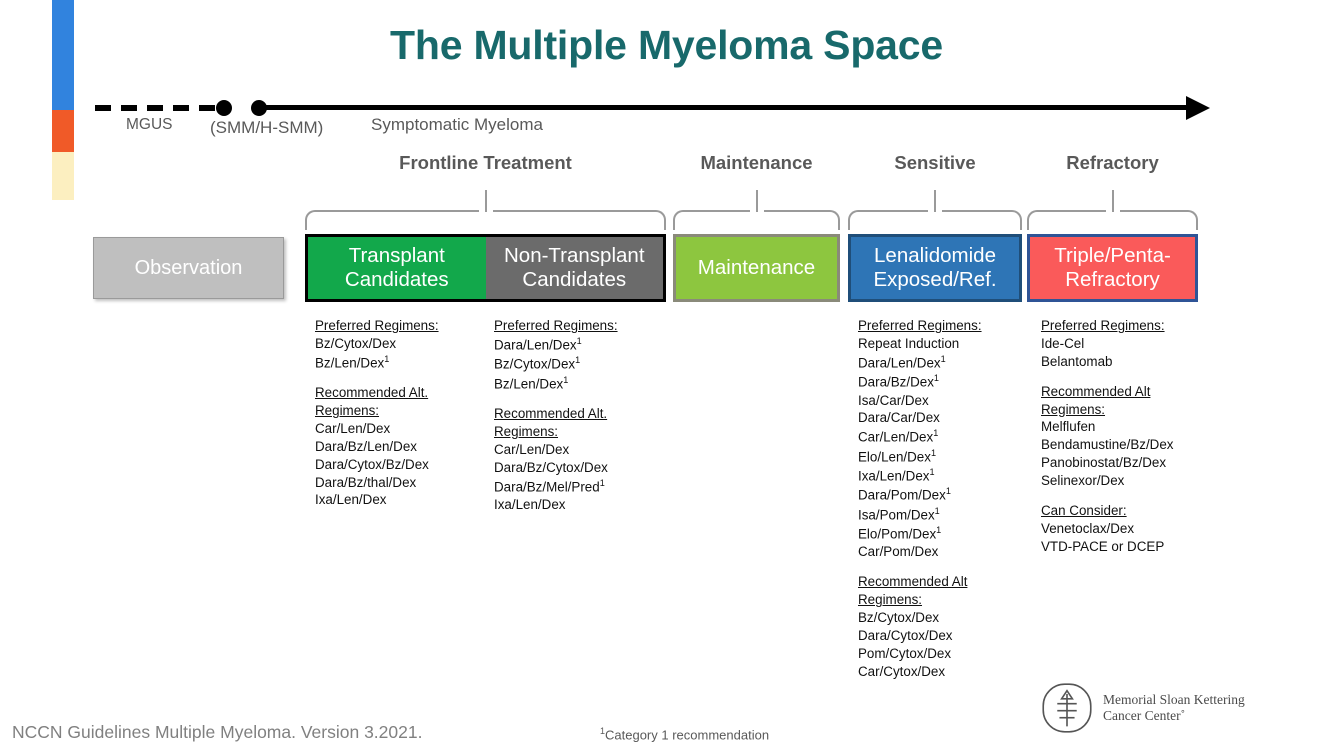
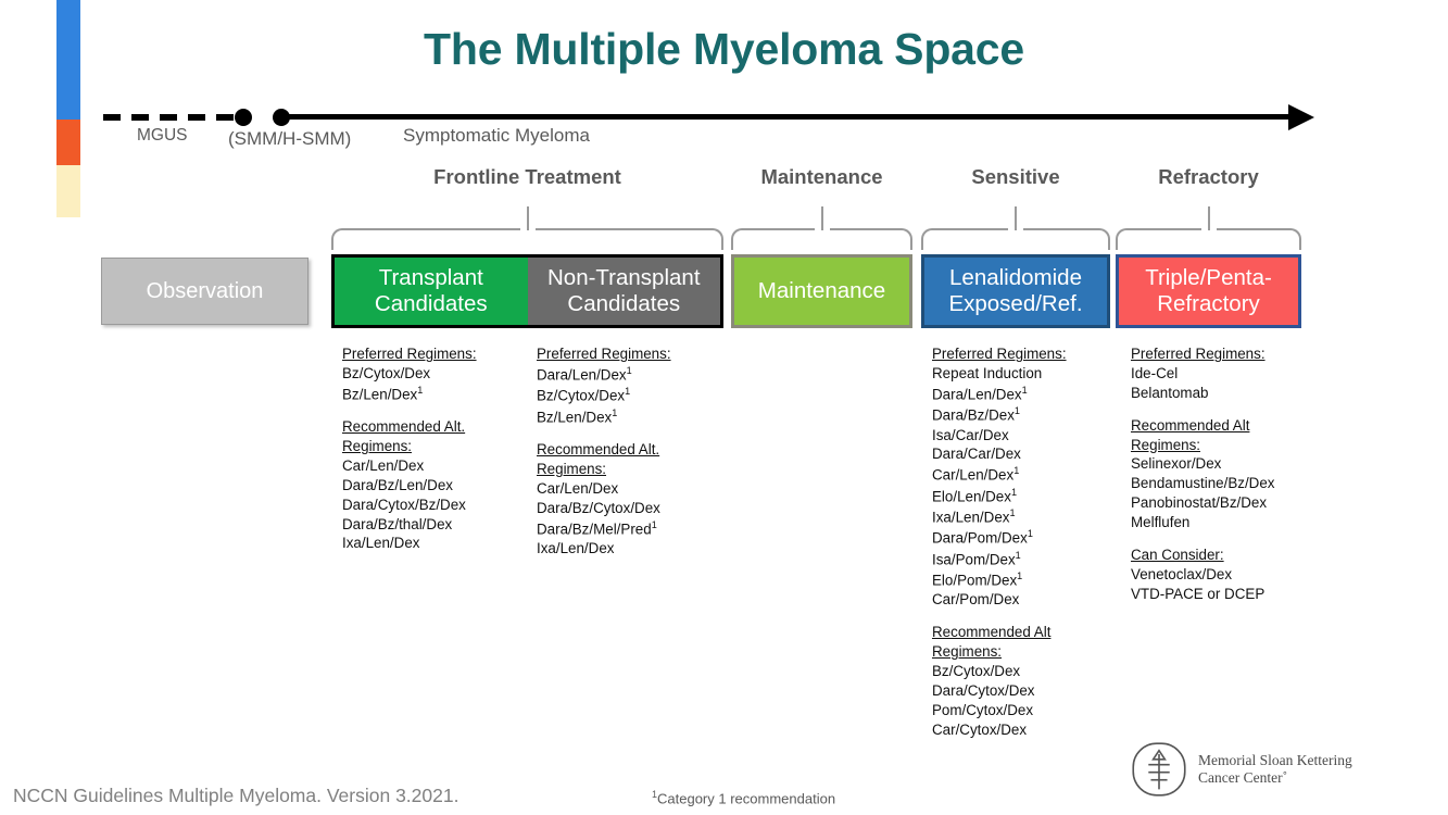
  The Multiple Myeloma Space
  MGUS
  (SMM/H-SMM)
  Symptomatic Myeloma
  Frontline Treatment
  Maintenance
  Sensitive
  Refractory
  Observation
  Transplant
  Candidates
  Non-Transplant
  Candidates
  Maintenance
  Lenalidomide
  Exposed/Ref.
  Triple/Penta-
  Refractory
  Preferred Regimens:
  Bz/Cytox/Dex
  Bz/Len/Dex1
  Recommended Alt.
  Regimens:
  Car/Len/Dex
  Dara/Bz/Len/Dex
  Dara/Cytox/Bz/Dex
  Dara/Bz/thal/Dex
  Ixa/Len/Dex
  Preferred Regimens:
  Dara/Len/Dex1
  Bz/Cytox/Dex1
  Bz/Len/Dex1
  Recommended Alt.
  Regimens:
  Car/Len/Dex
  Dara/Bz/Cytox/Dex
  Dara/Bz/Mel/Pred1
  Ixa/Len/Dex
  Preferred Regimens:
  Repeat Induction
  Dara/Len/Dex1
  Dara/Bz/Dex1
  Isa/Car/Dex
  Dara/Car/Dex
  Car/Len/Dex1
  Elo/Len/Dex1
  Ixa/Len/Dex1
  Dara/Pom/Dex1
  Isa/Pom/Dex1
  Elo/Pom/Dex1
  Car/Pom/Dex
  Recommended Alt
  Regimens:
  Bz/Cytox/Dex
  Dara/Cytox/Dex
  Pom/Cytox/Dex
  Car/Cytox/Dex
  Preferred Regimens:
  Ide-Cel
  Belantomab
  Recommended Alt
  Regimens:
- Melflufen
+ Selinexor/Dex
  Bendamustine/Bz/Dex
  Panobinostat/Bz/Dex
- Selinexor/Dex
+ Melflufen
  Can Consider:
  Venetoclax/Dex
  VTD-PACE or DCEP
  NCCN Guidelines Multiple Myeloma. Version 3.2021.
  1Category 1 recommendation
  Memorial Sloan Kettering
  Cancer Center˚
